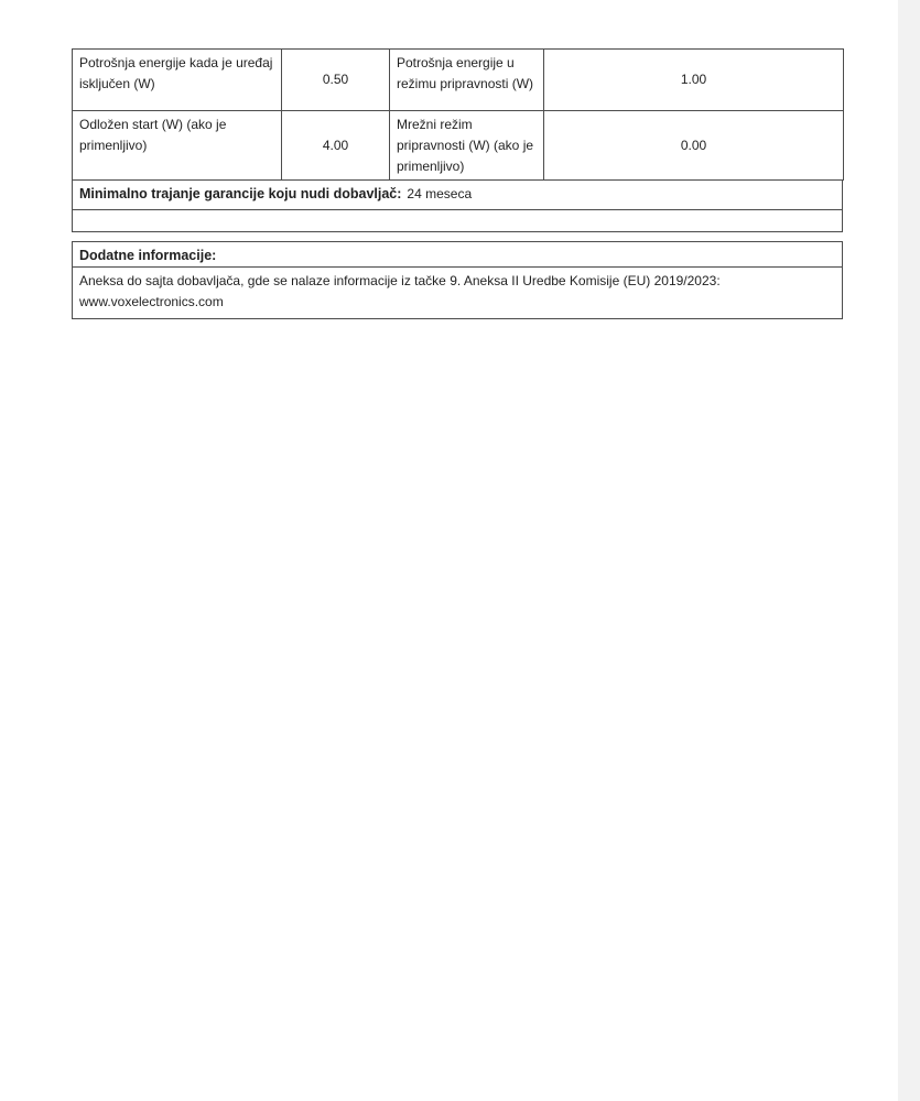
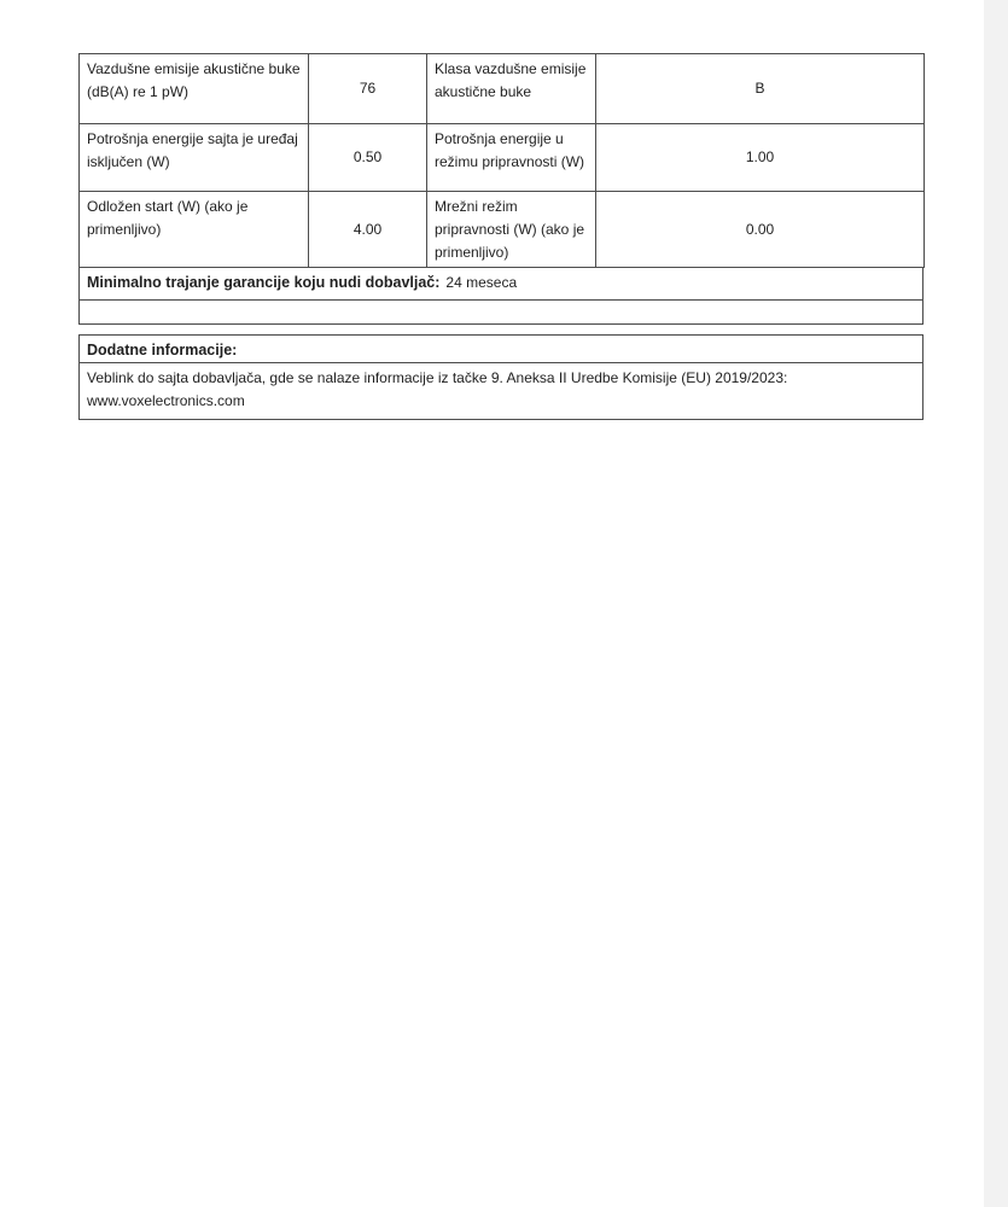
+ Vazdušne emisije akustične buke (dB(A) re 1 pW)	76	Klasa vazdušne emisije akustične buke	B
- Potrošnja energije kada je uređaj isključen (W)	0.50	Potrošnja energije u režimu pripravnosti (W)	1.00
+ Potrošnja energije sajta je uređaj isključen (W)	0.50	Potrošnja energije u režimu pripravnosti (W)	1.00
  Odložen start (W) (ako je primenljivo)	4.00	Mrežni režim pripravnosti (W) (ako je primenljivo)	0.00
  Minimalno trajanje garancije koju nudi dobavljač: 24 meseca
  Dodatne informacije:
- Aneksa do sajta dobavljača, gde se nalaze informacije iz tačke 9. Aneksa II Uredbe Komisije (EU) 2019/2023: www.voxelectronics.com
+ Veblink do sajta dobavljača, gde se nalaze informacije iz tačke 9. Aneksa II Uredbe Komisije (EU) 2019/2023: www.voxelectronics.com
